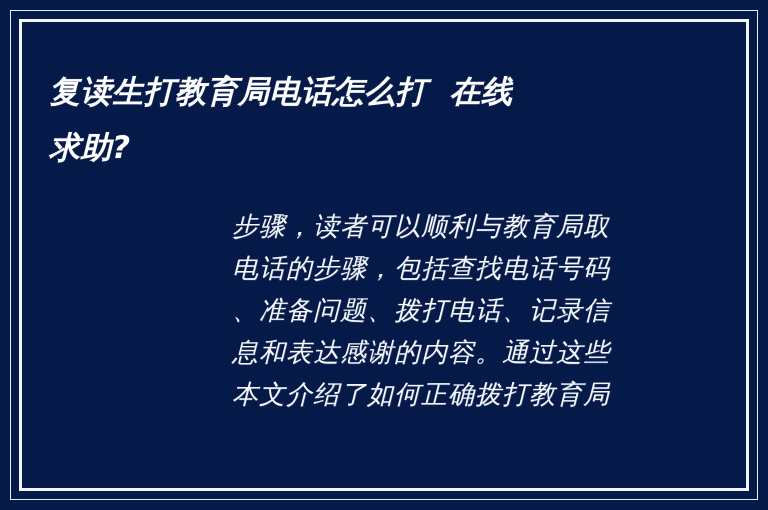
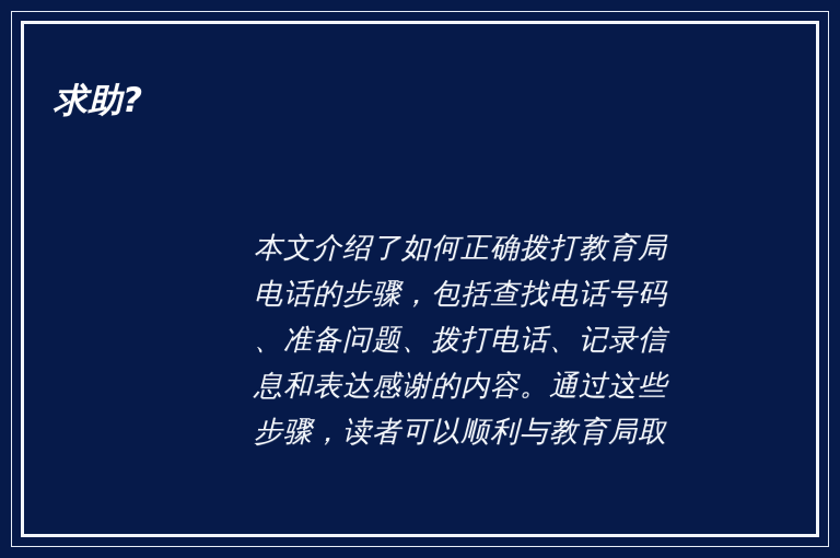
- 复读生打教育局电话怎么打 在线
  求助?
- 步骤，读者可以顺利与教育局取
+ 本文介绍了如何正确拨打教育局
  电话的步骤，包括查找电话号码
  、准备问题、拨打电话、记录信
  息和表达感谢的内容。通过这些
- 本文介绍了如何正确拨打教育局
+ 步骤，读者可以顺利与教育局取
